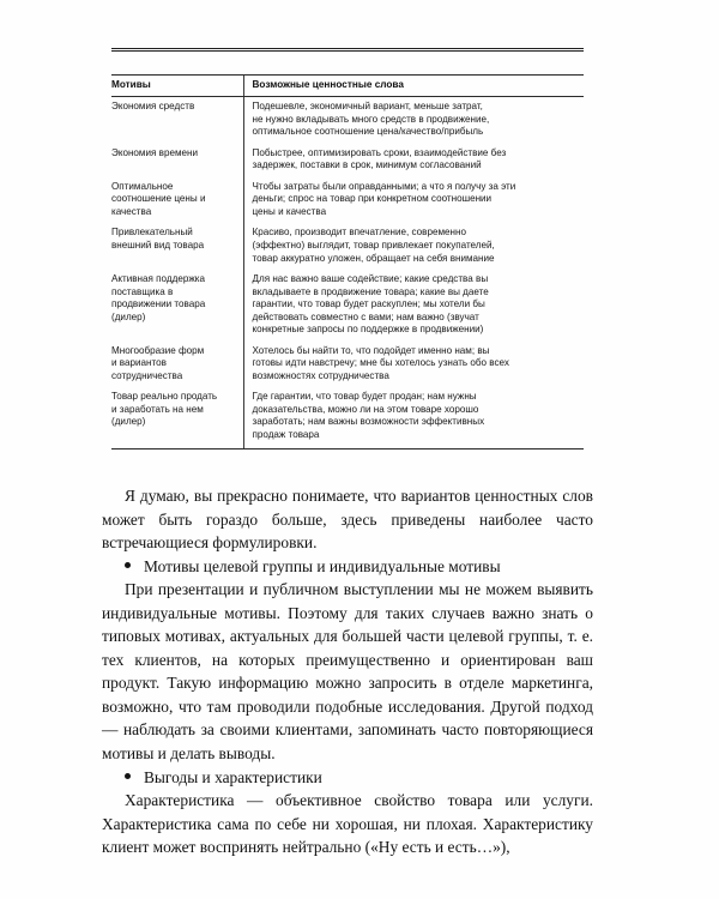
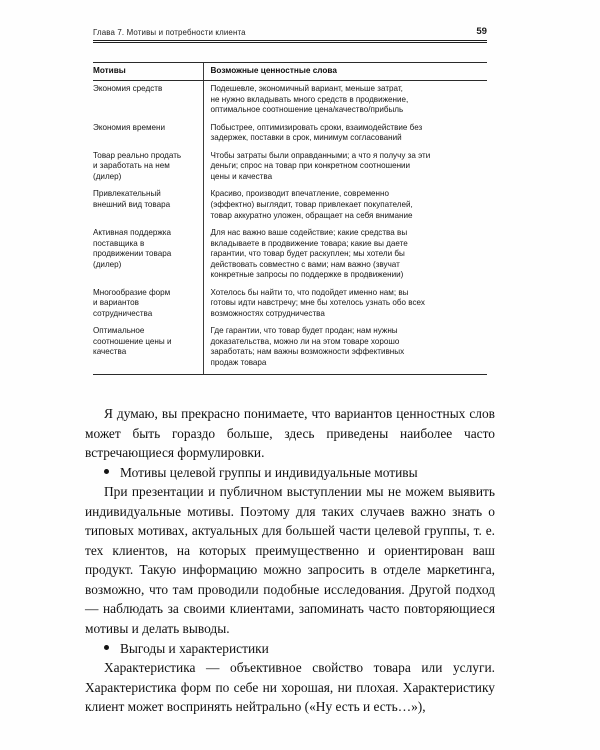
+ Глава 7. Мотивы и потребности клиента
+ 59
  Мотивы	Возможные ценностные слова
  Экономия средств	Подешевле, экономичный вариант, меньше затрат, не нужно вкладывать много средств в продвижение, оптимальное соотношение цена/качество/прибыль
  Экономия времени	Побыстрее, оптимизировать сроки, взаимодействие без задержек, поставки в срок, минимум согласований
- Оптимальное соотношение цены и качества	Чтобы затраты были оправданными; а что я получу за эти деньги; спрос на товар при конкретном соотношении цены и качества
+ Товар реально продать и заработать на нем (дилер)	Чтобы затраты были оправданными; а что я получу за эти деньги; спрос на товар при конкретном соотношении цены и качества
  Привлекательный внешний вид товара	Красиво, производит впечатление, современно (эффектно) выглядит, товар привлекает покупателей, товар аккуратно уложен, обращает на себя внимание
  Активная поддержка поставщика в продвижении товара (дилер)	Для нас важно ваше содействие; какие средства вы вкладываете в продвижение товара; какие вы даете гарантии, что товар будет раскуплен; мы хотели бы действовать совместно с вами; нам важно (звучат конкретные запросы по поддержке в продвижении)
  Многообразие форм и вариантов сотрудничества	Хотелось бы найти то, что подойдет именно нам; вы готовы идти навстречу; мне бы хотелось узнать обо всех возможностях сотрудничества
- Товар реально продать и заработать на нем (дилер)	Где гарантии, что товар будет продан; нам нужны доказательства, можно ли на этом товаре хорошо заработать; нам важны возможности эффективных продаж товара
+ Оптимальное соотношение цены и качества	Где гарантии, что товар будет продан; нам нужны доказательства, можно ли на этом товаре хорошо заработать; нам важны возможности эффективных продаж товара
  Я думаю, вы прекрасно понимаете, что вариантов ценностных слов может быть гораздо больше, здесь приведены наиболее часто встречающиеся формулировки.
  Мотивы целевой группы и индивидуальные мотивы
  При презентации и публичном выступлении мы не можем выявить индивидуальные мотивы. Поэтому для таких случаев важно знать о типовых мотивах, актуальных для большей части целевой группы, т. е. тех клиентов, на которых преимущественно и ориентирован ваш продукт. Такую информацию можно запросить в отделе маркетинга, возможно, что там проводили подобные исследования. Другой подход — наблюдать за своими клиентами, запоминать часто повторяющиеся мотивы и делать выводы.
  Выгоды и характеристики
- Характеристика — объективное свойство товара или услуги. Характеристика сама по себе ни хорошая, ни плохая. Характеристику клиент может воспринять нейтрально («Ну есть и есть…»),
+ Характеристика — объективное свойство товара или услуги. Характеристика форм по себе ни хорошая, ни плохая. Характеристику клиент может воспринять нейтрально («Ну есть и есть…»),
